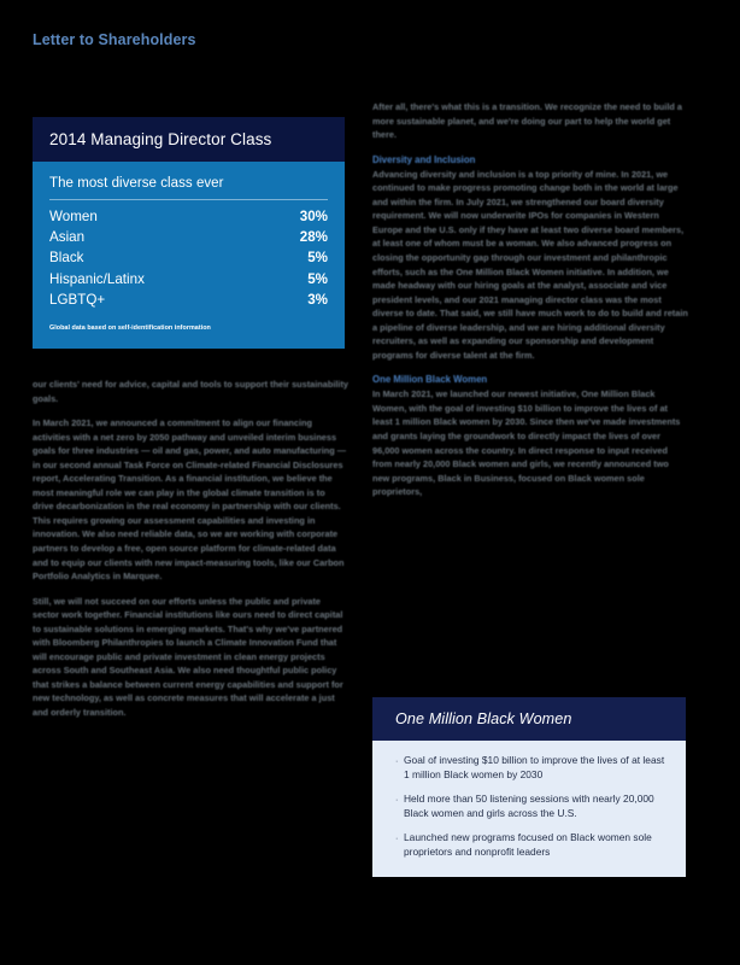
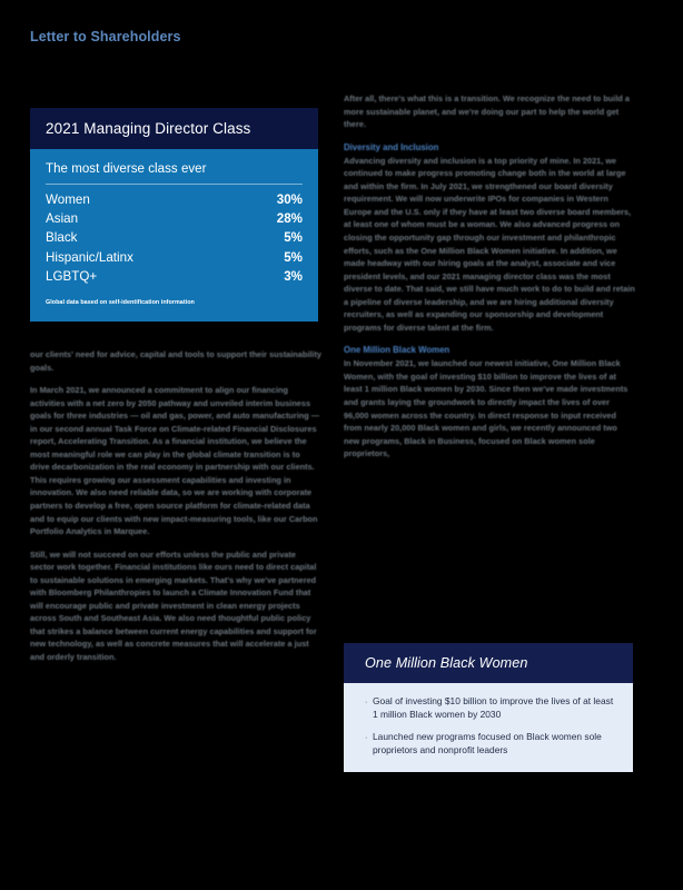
  Letter to Shareholders
  our clients' need for advice, capital and tools to support their sustainability goals.
  In March 2021, we announced a commitment to align our financing activities with a net zero by 2050 pathway and unveiled interim business goals for three industries — oil and gas, power, and auto manufacturing — in our second annual Task Force on Climate-related Financial Disclosures report, Accelerating Transition. As a financial institution, we believe the most meaningful role we can play in the global climate transition is to drive decarbonization in the real economy in partnership with our clients. This requires growing our assessment capabilities and investing in innovation. We also need reliable data, so we are working with corporate partners to develop a free, open source platform for climate-related data and to equip our clients with new impact-measuring tools, like our Carbon Portfolio Analytics in Marquee.
  Still, we will not succeed on our efforts unless the public and private sector work together. Financial institutions like ours need to direct capital to sustainable solutions in emerging markets. That's why we've partnered with Bloomberg Philanthropies to launch a Climate Innovation Fund that will encourage public and private investment in clean energy projects across South and Southeast Asia. We also need thoughtful public policy that strikes a balance between current energy capabilities and support for new technology, as well as concrete measures that will accelerate a just and orderly transition.
  After all, there's what this is a transition. We recognize the need to build a more sustainable planet, and we're doing our part to help the world get there.
  Diversity and Inclusion
  Advancing diversity and inclusion is a top priority of mine. In 2021, we continued to make progress promoting change both in the world at large and within the firm. In July 2021, we strengthened our board diversity requirement. We will now underwrite IPOs for companies in Western Europe and the U.S. only if they have at least two diverse board members, at least one of whom must be a woman. We also advanced progress on closing the opportunity gap through our investment and philanthropic efforts, such as the One Million Black Women initiative. In addition, we made headway with our hiring goals at the analyst, associate and vice president levels, and our 2021 managing director class was the most diverse to date. That said, we still have much work to do to build and retain a pipeline of diverse leadership, and we are hiring additional diversity recruiters, as well as expanding our sponsorship and development programs for diverse talent at the firm.
  One Million Black Women
- In March 2021, we launched our newest initiative, One Million Black Women, with the goal of investing $10 billion to improve the lives of at least 1 million Black women by 2030. Since then we've made investments and grants laying the groundwork to directly impact the lives of over 96,000 women across the country. In direct response to input received from nearly 20,000 Black women and girls, we recently announced two new programs, Black in Business, focused on Black women sole proprietors,
+ In November 2021, we launched our newest initiative, One Million Black Women, with the goal of investing $10 billion to improve the lives of at least 1 million Black women by 2030. Since then we've made investments and grants laying the groundwork to directly impact the lives of over 96,000 women across the country. In direct response to input received from nearly 20,000 Black women and girls, we recently announced two new programs, Black in Business, focused on Black women sole proprietors,
- 2014 Managing Director Class
+ 2021 Managing Director Class
  The most diverse class ever
  Women
  30%
  Asian
  28%
  Black
  5%
  Hispanic/Latinx
  5%
  LGBTQ+
  3%
  One Million Black Women
  Goal of investing $10 billion to improve the lives of at least 1 million Black women by 2030
- Held more than 50 listening sessions with nearly 20,000 Black women and girls across the U.S.
  Launched new programs focused on Black women sole proprietors and nonprofit leaders
